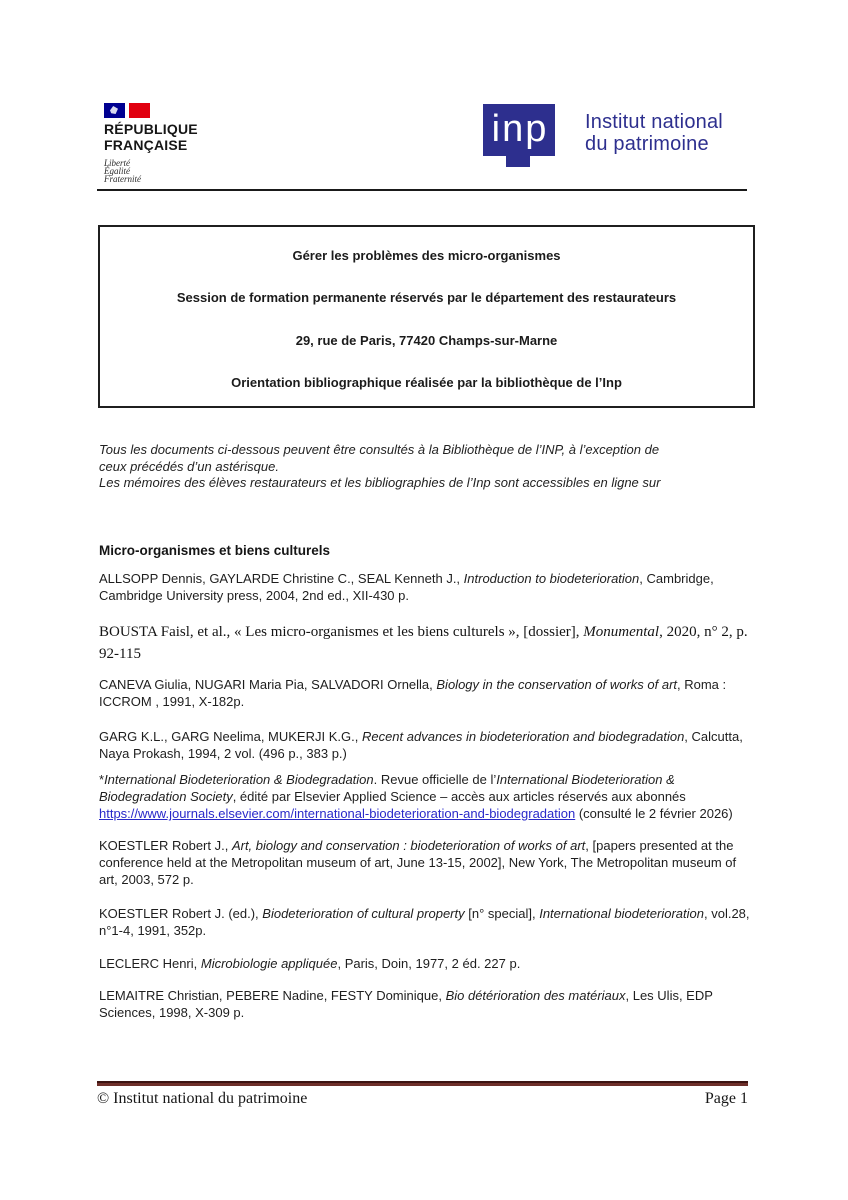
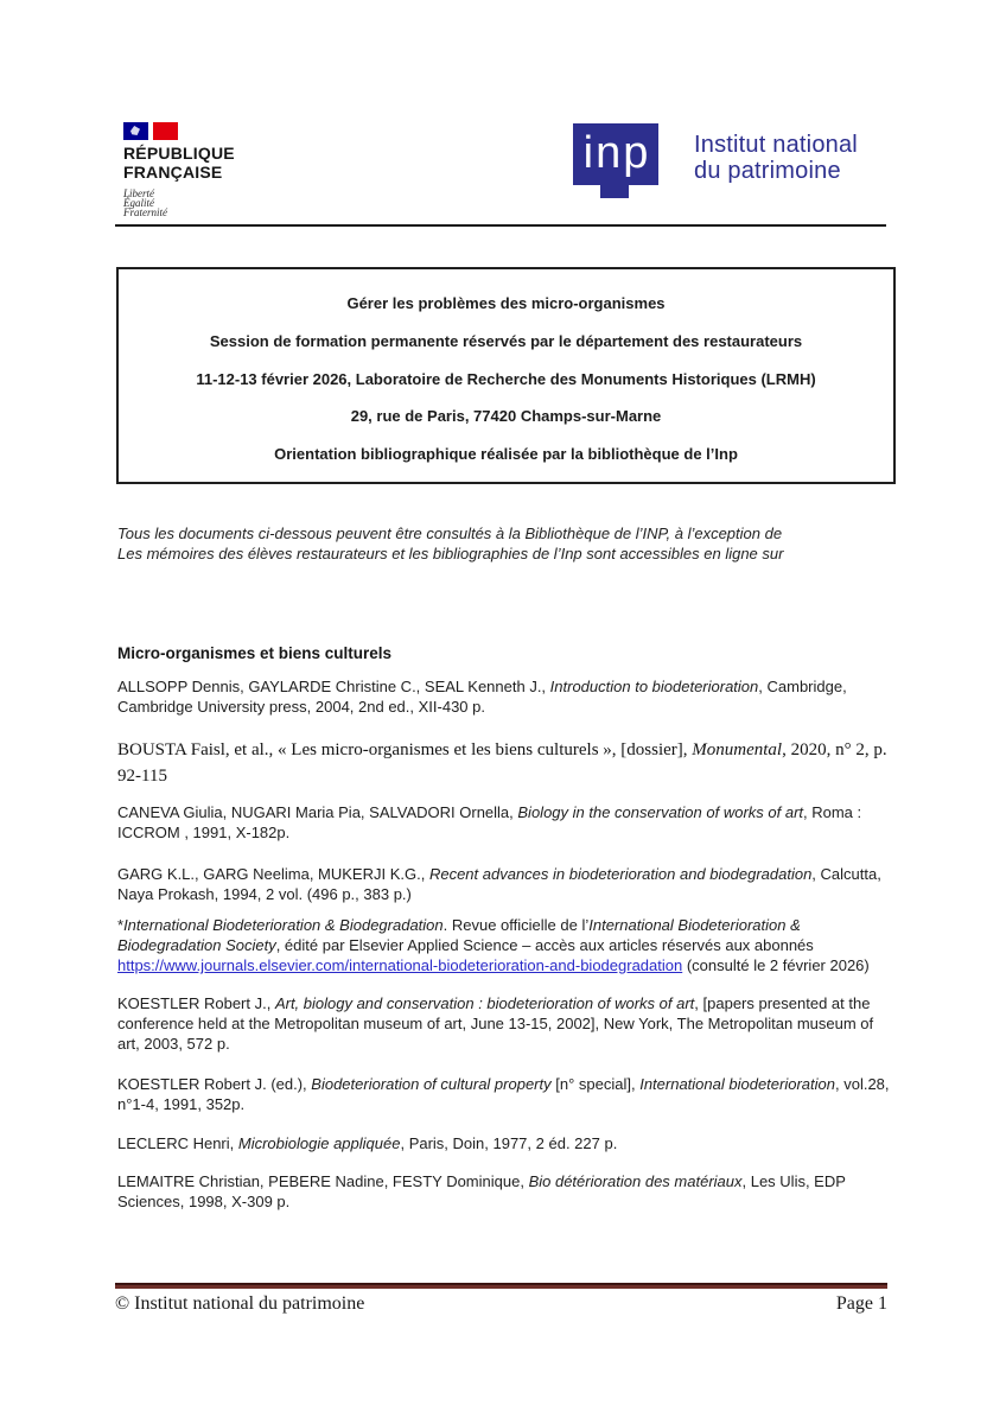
  RÉPUBLIQUE
  FRANÇAISE
  Liberté
  Égalité
  Fraternité
  inp
  Institut national
  du patrimoine
  Gérer les problèmes des micro-organismes
  Session de formation permanente réservés par le département des restaurateurs
+ 11-12-13 février 2026, Laboratoire de Recherche des Monuments Historiques (LRMH)
  29, rue de Paris, 77420 Champs-sur-Marne
  Orientation bibliographique réalisée par la bibliothèque de l’Inp
  Tous les documents ci-dessous peuvent être consultés à la Bibliothèque de l’INP, à l’exception de
- ceux précédés d’un astérisque.
  Les mémoires des élèves restaurateurs et les bibliographies de l’Inp sont accessibles en ligne sur
  Micro-organismes et biens culturels
  ALLSOPP Dennis, GAYLARDE Christine C., SEAL Kenneth J., Introduction to biodeterioration, Cambridge, Cambridge University press, 2004, 2nd ed., XII-430 p.
  BOUSTA Faisl, et al., « Les micro-organismes et les biens culturels », [dossier], Monumental, 2020, n° 2, p. 92-115
  CANEVA Giulia, NUGARI Maria Pia, SALVADORI Ornella, Biology in the conservation of works of art, Roma : ICCROM , 1991, X-182p.
  GARG K.L., GARG Neelima, MUKERJI K.G., Recent advances in biodeterioration and biodegradation, Calcutta, Naya Prokash, 1994, 2 vol. (496 p., 383 p.)
  *International Biodeterioration & Biodegradation. Revue officielle de l’International Biodeterioration & Biodegradation Society, édité par Elsevier Applied Science – accès aux articles réservés aux abonnés https://www.journals.elsevier.com/international-biodeterioration-and-biodegradation (consulté le 2 février 2026)
  KOESTLER Robert J., Art, biology and conservation : biodeterioration of works of art, [papers presented at the conference held at the Metropolitan museum of art, June 13-15, 2002], New York, The Metropolitan museum of art, 2003, 572 p.
  KOESTLER Robert J. (ed.), Biodeterioration of cultural property [n° special], International biodeterioration, vol.28, n°1-4, 1991, 352p.
  LECLERC Henri, Microbiologie appliquée, Paris, Doin, 1977, 2 éd. 227 p.
  LEMAITRE Christian, PEBERE Nadine, FESTY Dominique, Bio détérioration des matériaux, Les Ulis, EDP Sciences, 1998, X-309 p.
  © Institut national du patrimoine
  Page 1
